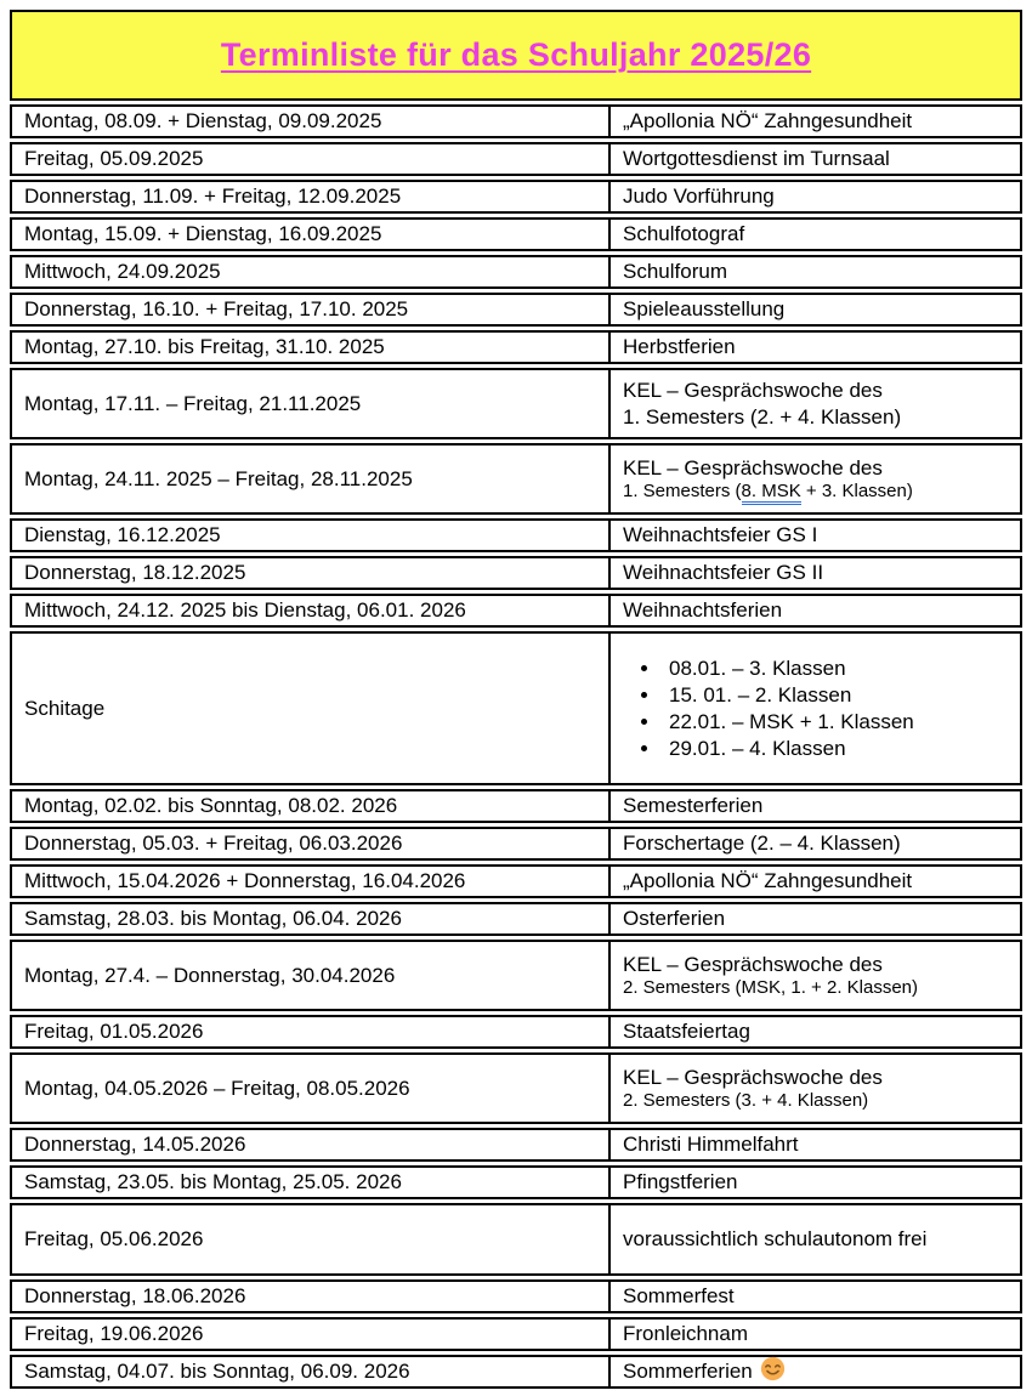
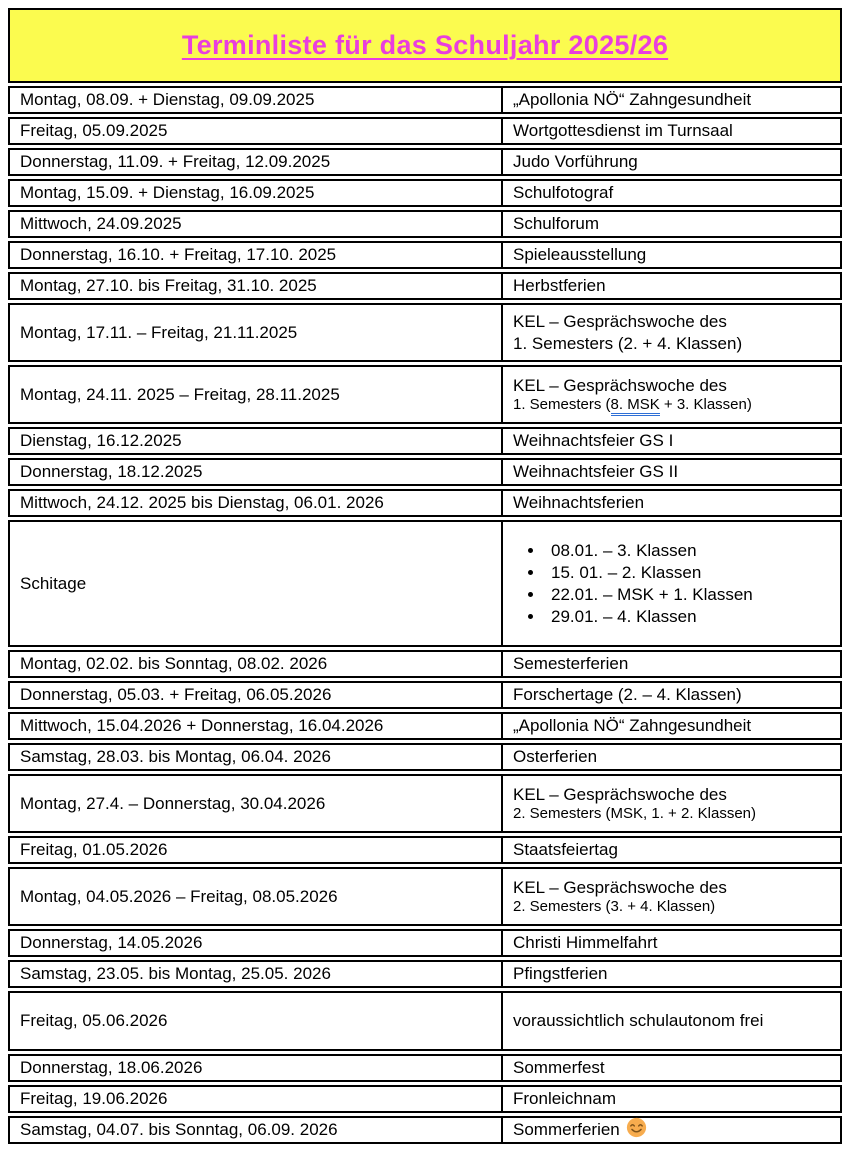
  Terminliste für das Schuljahr 2025/26
  Montag, 08.09. + Dienstag, 09.09.2025
  „Apollonia NÖ“ Zahngesundheit
  Freitag, 05.09.2025
  Wortgottesdienst im Turnsaal
  Donnerstag, 11.09. + Freitag, 12.09.2025
  Judo Vorführung
  Montag, 15.09. + Dienstag, 16.09.2025
  Schulfotograf
  Mittwoch, 24.09.2025
  Schulforum
  Donnerstag, 16.10. + Freitag, 17.10. 2025
  Spieleausstellung
  Montag, 27.10. bis Freitag, 31.10. 2025
  Herbstferien
  Montag, 17.11. – Freitag, 21.11.2025
  KEL – Gesprächswoche des
  1. Semesters (2. + 4. Klassen)
  Montag, 24.11. 2025 – Freitag, 28.11.2025
  KEL – Gesprächswoche des
  1. Semesters (8. MSK + 3. Klassen)
  Dienstag, 16.12.2025
  Weihnachtsfeier GS I
  Donnerstag, 18.12.2025
  Weihnachtsfeier GS II
  Mittwoch, 24.12. 2025 bis Dienstag, 06.01. 2026
  Weihnachtsferien
  Schitage
  08.01. – 3. Klassen
  15. 01. – 2. Klassen
  22.01. – MSK + 1. Klassen
  29.01. – 4. Klassen
  Montag, 02.02. bis Sonntag, 08.02. 2026
  Semesterferien
- Donnerstag, 05.03. + Freitag, 06.03.2026
+ Donnerstag, 05.03. + Freitag, 06.05.2026
  Forschertage (2. – 4. Klassen)
  Mittwoch, 15.04.2026 + Donnerstag, 16.04.2026
  „Apollonia NÖ“ Zahngesundheit
  Samstag, 28.03. bis Montag, 06.04. 2026
  Osterferien
  Montag, 27.4. – Donnerstag, 30.04.2026
  KEL – Gesprächswoche des
  2. Semesters (MSK, 1. + 2. Klassen)
  Freitag, 01.05.2026
  Staatsfeiertag
  Montag, 04.05.2026 – Freitag, 08.05.2026
  KEL – Gesprächswoche des
  2. Semesters (3. + 4. Klassen)
  Donnerstag, 14.05.2026
  Christi Himmelfahrt
  Samstag, 23.05. bis Montag, 25.05. 2026
  Pfingstferien
  Freitag, 05.06.2026
  voraussichtlich schulautonom frei
  Donnerstag, 18.06.2026
  Sommerfest
  Freitag, 19.06.2026
  Fronleichnam
  Samstag, 04.07. bis Sonntag, 06.09. 2026
  Sommerferien
